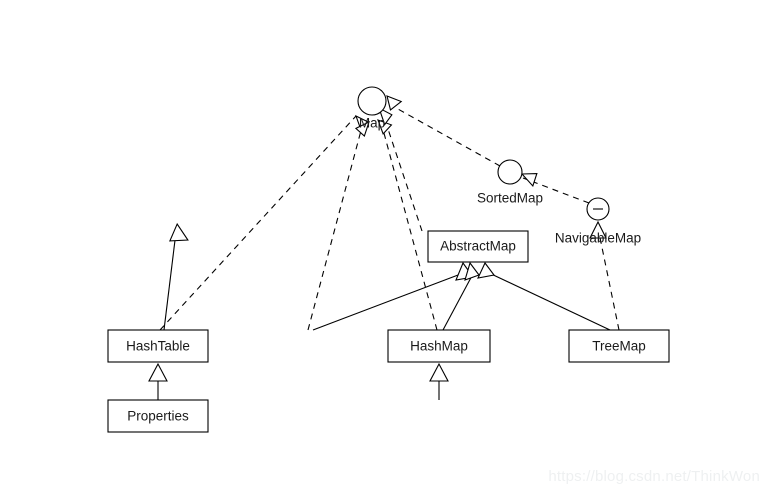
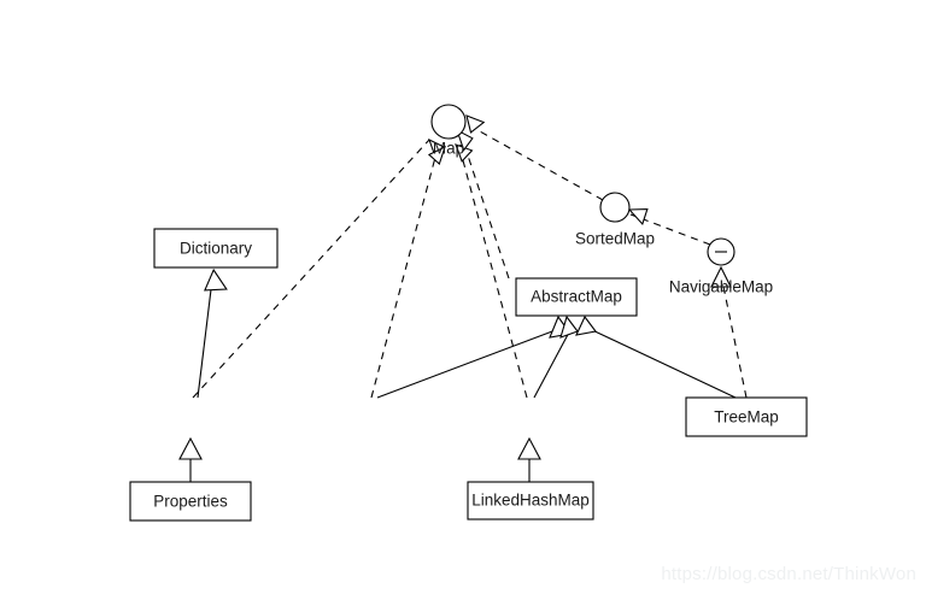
+ Dictionary
  AbstractMap
- HashTable
- HashMap
  TreeMap
  Properties
+ LinkedHashMap
  Map
  SortedMap
  NavigableMap
